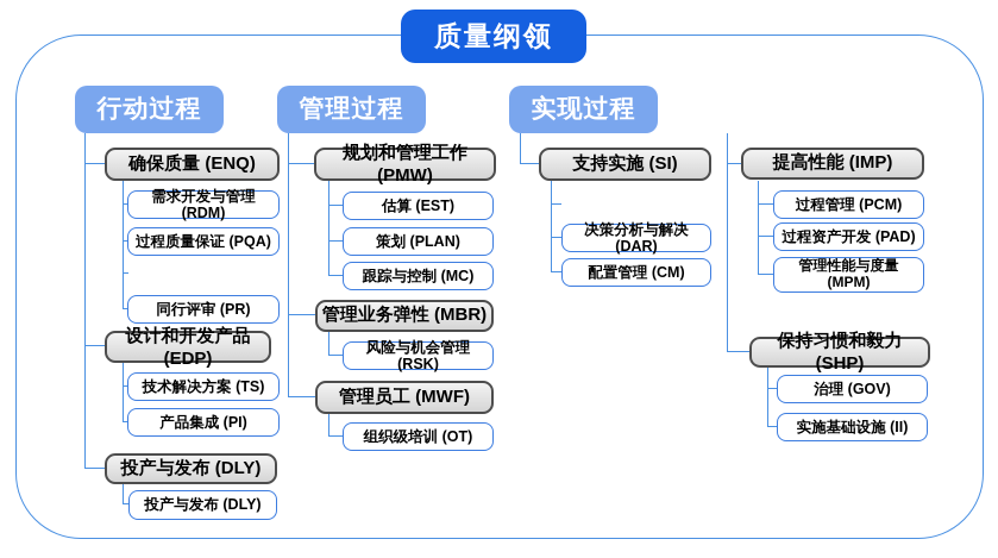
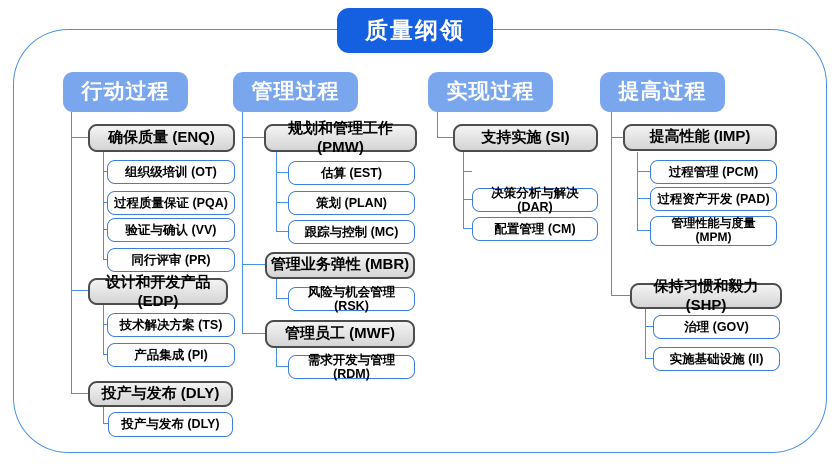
  质量纲领
  行动过程
  管理过程
  实现过程
+ 提高过程
  确保质量 (ENQ)
- 需求开发与管理 (RDM)
+ 组织级培训 (OT)
  过程质量保证 (PQA)
+ 验证与确认 (VV)
  同行评审 (PR)
  设计和开发产品 (EDP)
  技术解决方案 (TS)
  产品集成 (PI)
  投产与发布 (DLY)
  投产与发布 (DLY)
  规划和管理工作 (PMW)
  估算 (EST)
  策划 (PLAN)
  跟踪与控制 (MC)
  管理业务弹性 (MBR)
  风险与机会管理 (RSK)
  管理员工 (MWF)
- 组织级培训 (OT)
+ 需求开发与管理 (RDM)
  支持实施 (SI)
  决策分析与解决 (DAR)
  配置管理 (CM)
  提高性能 (IMP)
  过程管理 (PCM)
  过程资产开发 (PAD)
  管理性能与度量
  (MPM)
  保持习惯和毅力 (SHP)
  治理 (GOV)
  实施基础设施 (II)
